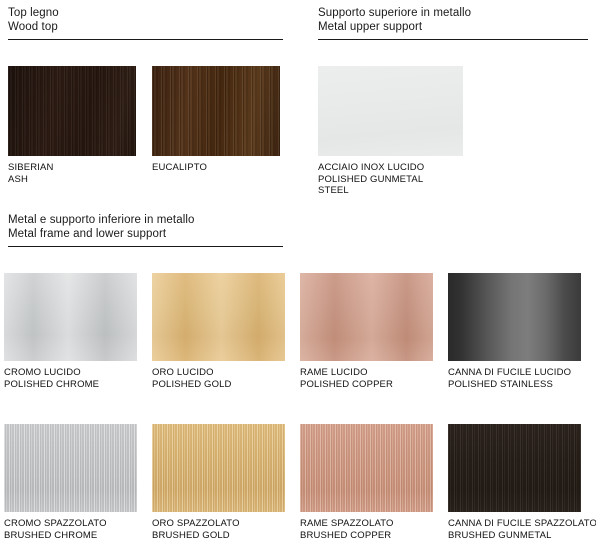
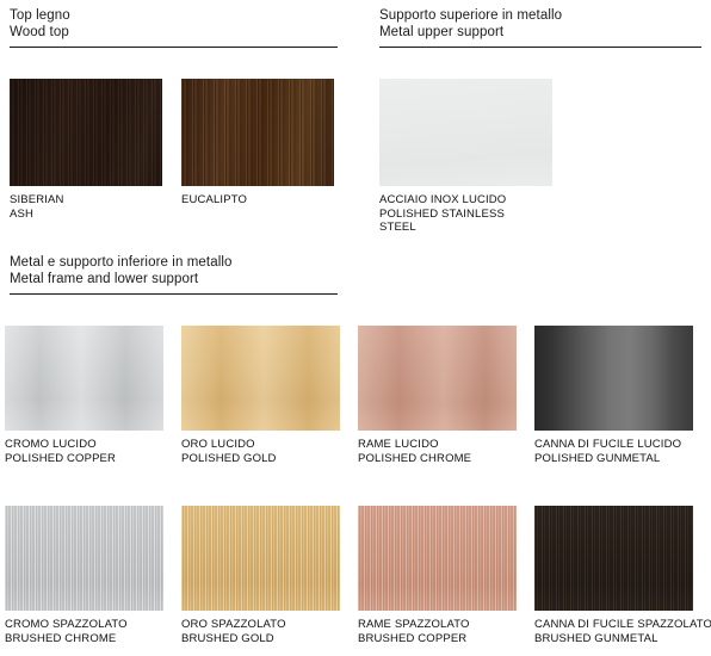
  Top legno
  Wood top
  Supporto superiore in metallo
  Metal upper support
  Metal e supporto inferiore in metallo
  Metal frame and lower support
  SIBERIAN
  ASH
  EUCALIPTO
  ACCIAIO INOX LUCIDO
- POLISHED GUNMETAL
+ POLISHED STAINLESS
  STEEL
  CROMO LUCIDO
- POLISHED CHROME
+ POLISHED COPPER
  ORO LUCIDO
  POLISHED GOLD
  RAME LUCIDO
- POLISHED COPPER
+ POLISHED CHROME
  CANNA DI FUCILE LUCIDO
- POLISHED STAINLESS
+ POLISHED GUNMETAL
  CROMO SPAZZOLATO
  BRUSHED CHROME
  ORO SPAZZOLATO
  BRUSHED GOLD
  RAME SPAZZOLATO
  BRUSHED COPPER
  CANNA DI FUCILE SPAZZOLATO
  BRUSHED GUNMETAL
